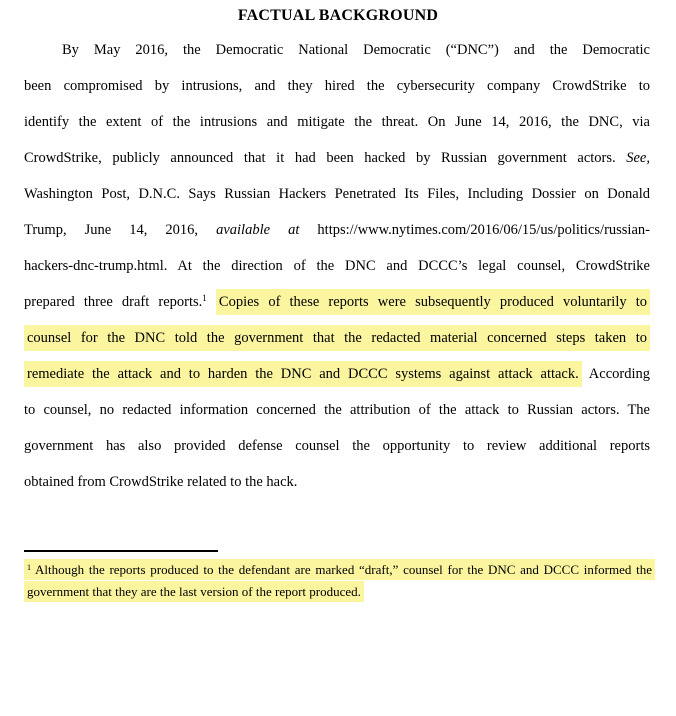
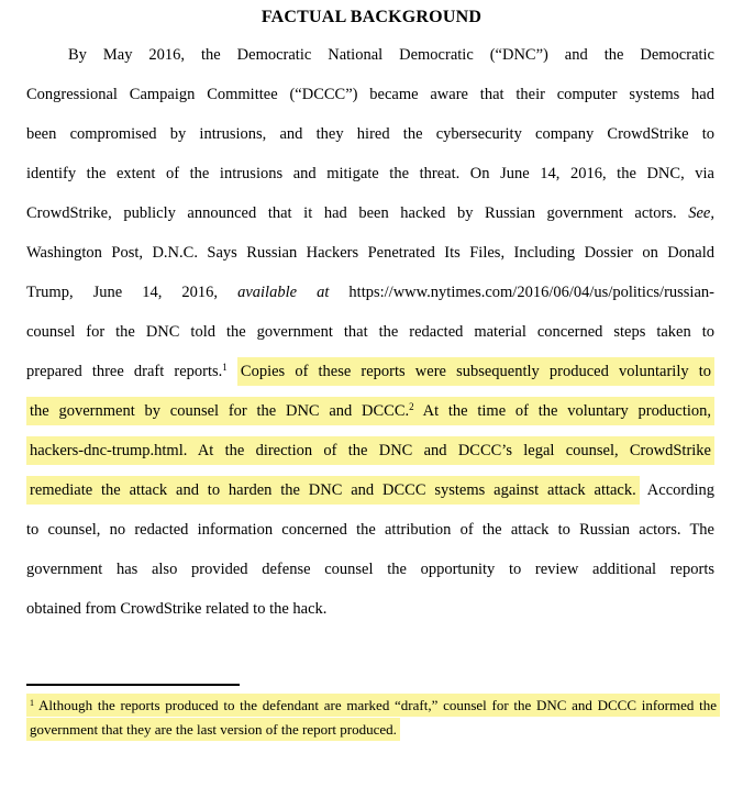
  FACTUAL BACKGROUND
  By May 2016, the Democratic National Democratic (“DNC”) and the Democratic
+ Congressional Campaign Committee (“DCCC”) became aware that their computer systems had
  been compromised by intrusions, and they hired the cybersecurity company CrowdStrike to
  identify the extent of the intrusions and mitigate the threat. On June 14, 2016, the DNC, via
  CrowdStrike, publicly announced that it had been hacked by Russian government actors. See,
  Washington Post, D.N.C. Says Russian Hackers Penetrated Its Files, Including Dossier on Donald
- Trump, June 14, 2016, available at https://www.nytimes.com/2016/06/15/us/politics/russian-
+ Trump, June 14, 2016, available at https://www.nytimes.com/2016/06/04/us/politics/russian-
- hackers-dnc-trump.html. At the direction of the DNC and DCCC’s legal counsel, CrowdStrike
+ counsel for the DNC told the government that the redacted material concerned steps taken to
  prepared three draft reports.1 Copies of these reports were subsequently produced voluntarily to
+ the government by counsel for the DNC and DCCC.2 At the time of the voluntary production,
- counsel for the DNC told the government that the redacted material concerned steps taken to
+ hackers-dnc-trump.html. At the direction of the DNC and DCCC’s legal counsel, CrowdStrike
  remediate the attack and to harden the DNC and DCCC systems against attack attack. According
  to counsel, no redacted information concerned the attribution of the attack to Russian actors. The
  government has also provided defense counsel the opportunity to review additional reports
  obtained from CrowdStrike related to the hack.
  1 Although the reports produced to the defendant are marked “draft,” counsel for the DNC and DCCC informed the
  government that they are the last version of the report produced.
